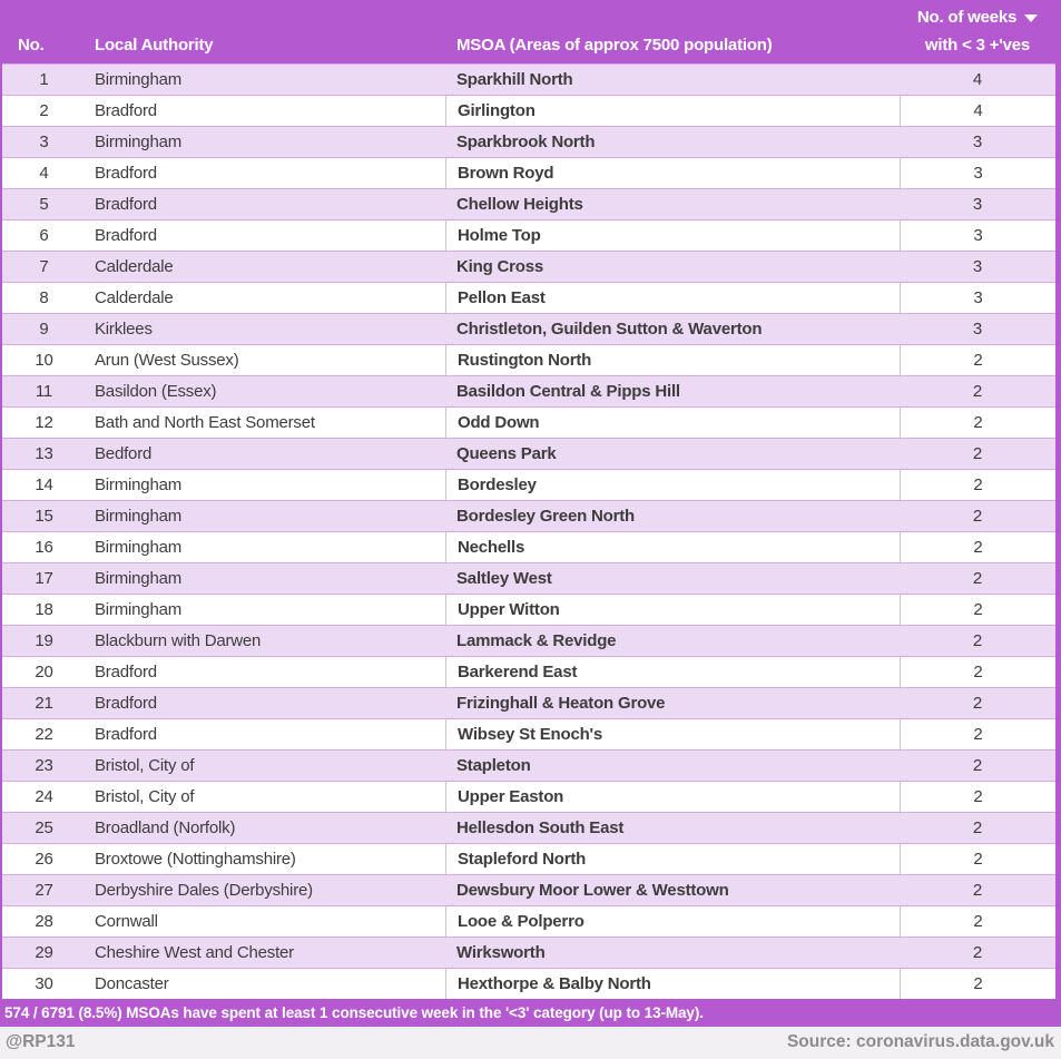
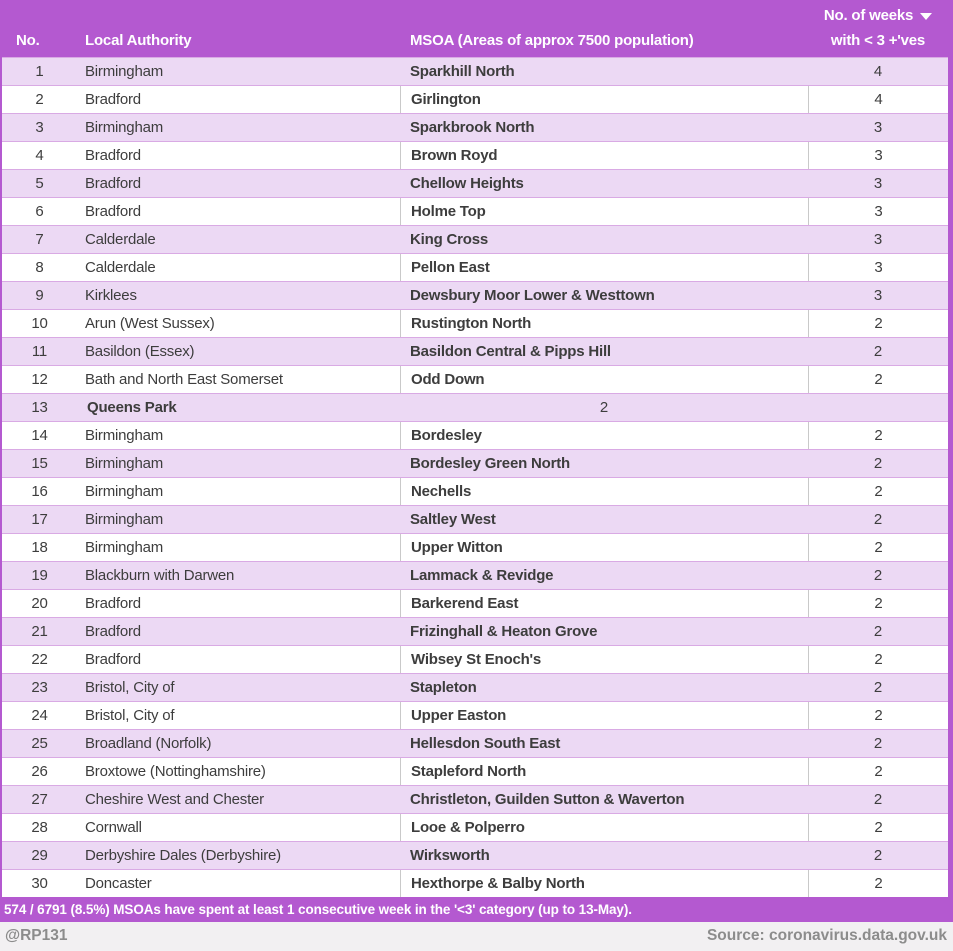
  No.
  Local Authority
  MSOA (Areas of approx 7500 population)
  No. of weeks
  with < 3 +'ves
  1
  Birmingham
  Sparkhill North
  4
  2
  Bradford
  Girlington
  4
  3
  Birmingham
  Sparkbrook North
  3
  4
  Bradford
  Brown Royd
  3
  5
  Bradford
  Chellow Heights
  3
  6
  Bradford
  Holme Top
  3
  7
  Calderdale
  King Cross
  3
  8
  Calderdale
  Pellon East
  3
  9
  Kirklees
- Christleton, Guilden Sutton & Waverton
+ Dewsbury Moor Lower & Westtown
  3
  10
  Arun (West Sussex)
  Rustington North
  2
  11
  Basildon (Essex)
  Basildon Central & Pipps Hill
  2
  12
  Bath and North East Somerset
  Odd Down
  2
  13
- Bedford
  Queens Park
  2
  14
  Birmingham
  Bordesley
  2
  15
  Birmingham
  Bordesley Green North
  2
  16
  Birmingham
  Nechells
  2
  17
  Birmingham
  Saltley West
  2
  18
  Birmingham
  Upper Witton
  2
  19
  Blackburn with Darwen
  Lammack & Revidge
  2
  20
  Bradford
  Barkerend East
  2
  21
  Bradford
  Frizinghall & Heaton Grove
  2
  22
  Bradford
  Wibsey St Enoch's
  2
  23
  Bristol, City of
  Stapleton
  2
  24
  Bristol, City of
  Upper Easton
  2
  25
  Broadland (Norfolk)
  Hellesdon South East
  2
  26
  Broxtowe (Nottinghamshire)
  Stapleford North
  2
  27
- Derbyshire Dales (Derbyshire)
+ Cheshire West and Chester
- Dewsbury Moor Lower & Westtown
+ Christleton, Guilden Sutton & Waverton
  2
  28
  Cornwall
  Looe & Polperro
  2
  29
- Cheshire West and Chester
+ Derbyshire Dales (Derbyshire)
  Wirksworth
  2
  30
  Doncaster
  Hexthorpe & Balby North
  2
  574 / 6791 (8.5%) MSOAs have spent at least 1 consecutive week in the '<3' category (up to 13-May).
  @RP131
  Source: coronavirus.data.gov.uk
